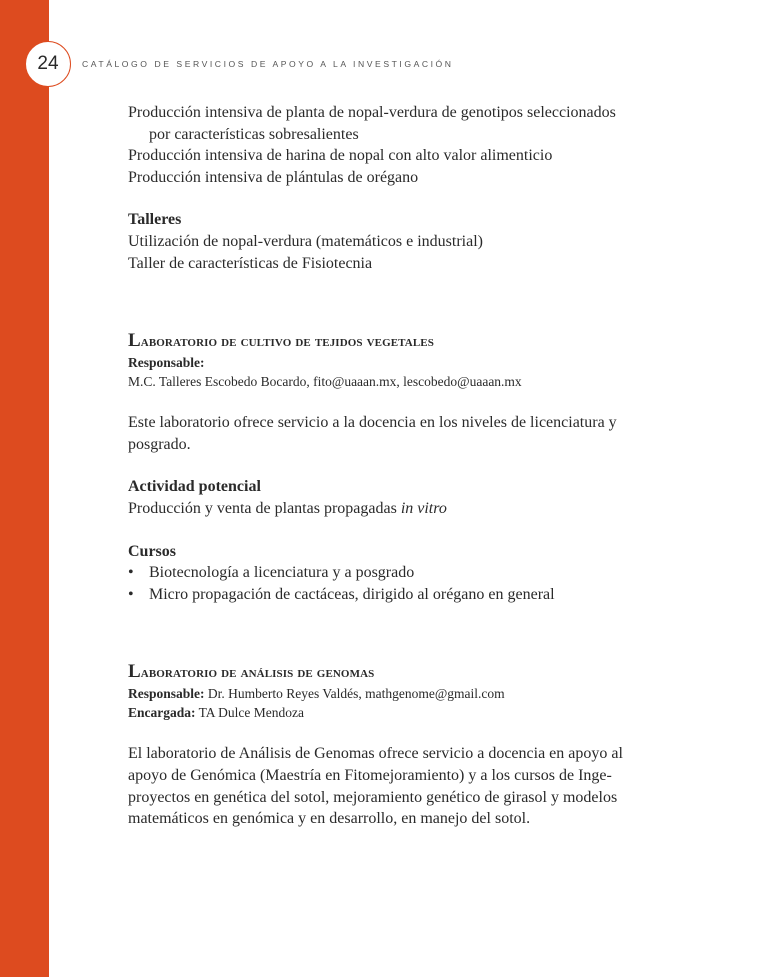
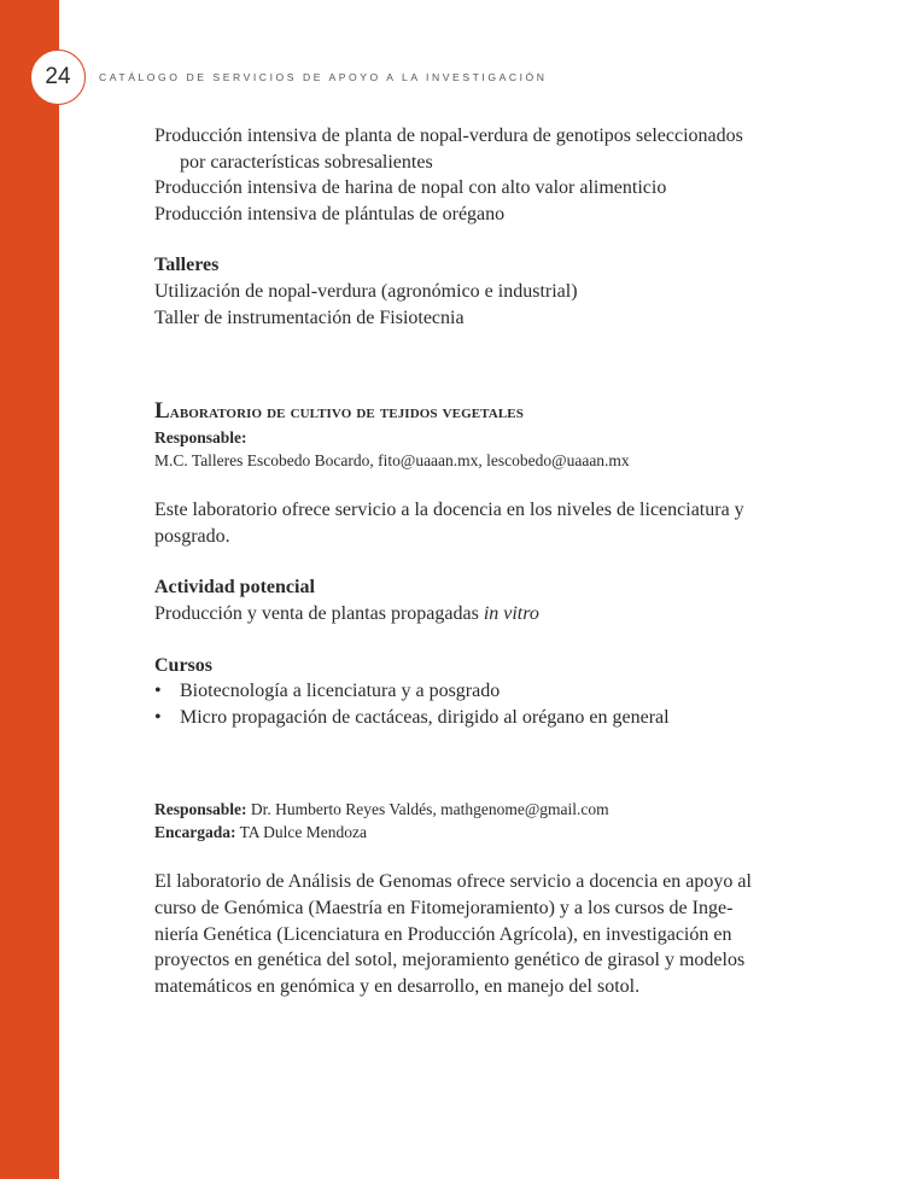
  24
  CATÁLOGO DE SERVICIOS DE APOYO A LA INVESTIGACIÓN
  Producción intensiva de planta de nopal-verdura de genotipos seleccionados
  por características sobresalientes
  Producción intensiva de harina de nopal con alto valor alimenticio
  Producción intensiva de plántulas de orégano
  Talleres
- Utilización de nopal-verdura (matemáticos e industrial)
+ Utilización de nopal-verdura (agronómico e industrial)
- Taller de características de Fisiotecnia
+ Taller de instrumentación de Fisiotecnia
  Laboratorio de cultivo de tejidos vegetales
  Responsable:
  M.C. Talleres Escobedo Bocardo, fito@uaaan.mx, lescobedo@uaaan.mx
  Este laboratorio ofrece servicio a la docencia en los niveles de licenciatura y
  posgrado.
  Actividad potencial
  Producción y venta de plantas propagadas in vitro
  Cursos
  •
  Biotecnología a licenciatura y a posgrado
  •
  Micro propagación de cactáceas, dirigido al orégano en general
- Laboratorio de análisis de genomas
  Responsable: Dr. Humberto Reyes Valdés, mathgenome@gmail.com
  Encargada: TA Dulce Mendoza
  El laboratorio de Análisis de Genomas ofrece servicio a docencia en apoyo al
- apoyo de Genómica (Maestría en Fitomejoramiento) y a los cursos de Inge-
+ curso de Genómica (Maestría en Fitomejoramiento) y a los cursos de Inge-
+ niería Genética (Licenciatura en Producción Agrícola), en investigación en
  proyectos en genética del sotol, mejoramiento genético de girasol y modelos
  matemáticos en genómica y en desarrollo, en manejo del sotol.
